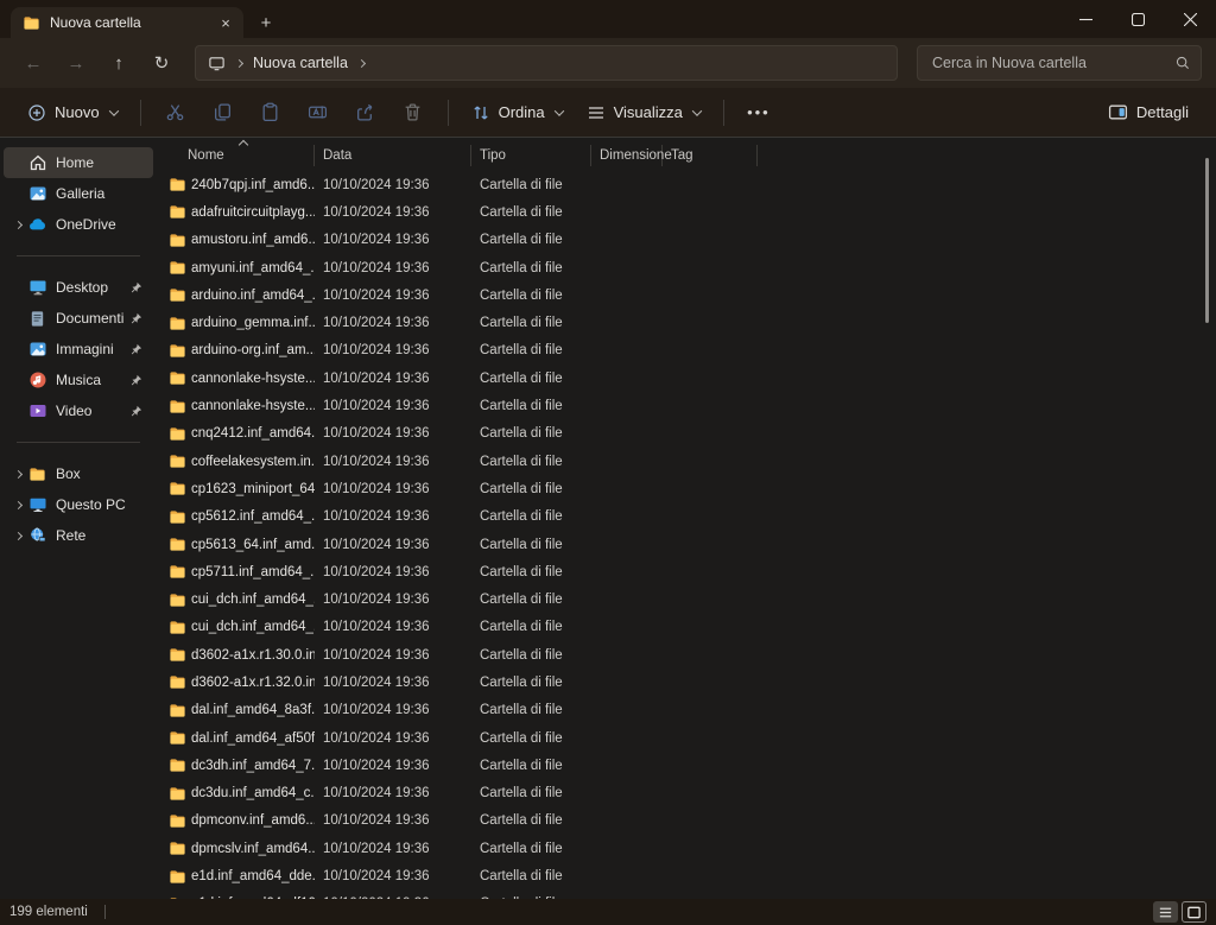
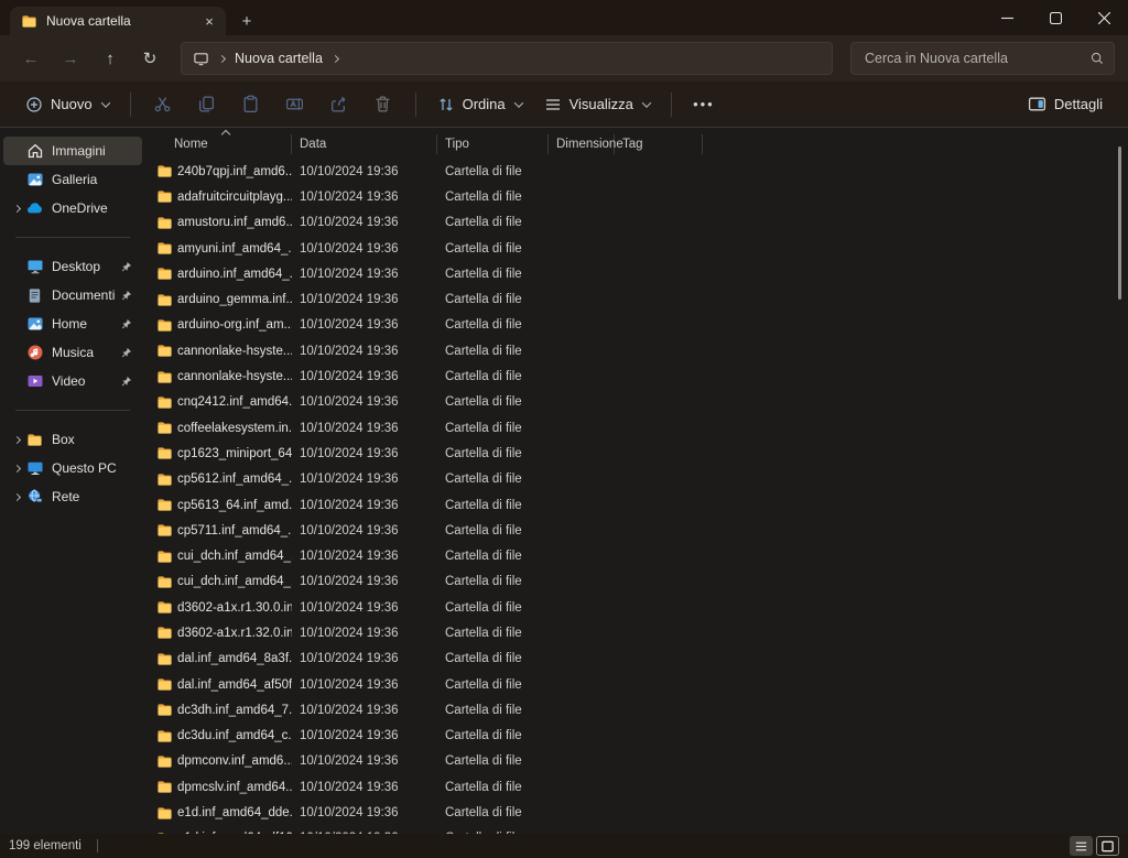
  Nuova cartella
  ×
  +
  ←
  →
  ↑
  ↻
  Nuova cartella
  Cerca in Nuova cartella
  Nuovo
  Ordina
  Visualizza
  •••
  Dettagli
- Home
+ Immagini
  Galleria
  OneDrive
  Desktop
  Documenti
- Immagini
+ Home
  Musica
  Video
  Box
  Questo PC
  Rete
  Nome
  Data
  Tipo
  Dimensione
  Tag
  240b7qpj.inf_amd6..
  10/10/2024 19:36
  Cartella di file
  adafruitcircuitplayg...
  10/10/2024 19:36
  Cartella di file
  amustoru.inf_amd6..
  10/10/2024 19:36
  Cartella di file
  amyuni.inf_amd64_.
  10/10/2024 19:36
  Cartella di file
  arduino.inf_amd64_.
  10/10/2024 19:36
  Cartella di file
  arduino_gemma.inf..
  10/10/2024 19:36
  Cartella di file
  arduino-org.inf_am..
  10/10/2024 19:36
  Cartella di file
  cannonlake-hsyste...
  10/10/2024 19:36
  Cartella di file
  cannonlake-hsyste...
  10/10/2024 19:36
  Cartella di file
  cnq2412.inf_amd64.
  10/10/2024 19:36
  Cartella di file
  coffeelakesystem.in.
  10/10/2024 19:36
  Cartella di file
  cp1623_miniport_64
  10/10/2024 19:36
  Cartella di file
  cp5612.inf_amd64_.
  10/10/2024 19:36
  Cartella di file
  cp5613_64.inf_amd.
  10/10/2024 19:36
  Cartella di file
  cp5711.inf_amd64_.
  10/10/2024 19:36
  Cartella di file
  cui_dch.inf_amd64_
  10/10/2024 19:36
  Cartella di file
  cui_dch.inf_amd64_
  10/10/2024 19:36
  Cartella di file
  d3602-a1x.r1.30.0.in
  10/10/2024 19:36
  Cartella di file
  d3602-a1x.r1.32.0.in
  10/10/2024 19:36
  Cartella di file
  dal.inf_amd64_8a3f.
  10/10/2024 19:36
  Cartella di file
  dal.inf_amd64_af50f
  10/10/2024 19:36
  Cartella di file
  dc3dh.inf_amd64_7.
  10/10/2024 19:36
  Cartella di file
  dc3du.inf_amd64_c.
  10/10/2024 19:36
  Cartella di file
  dpmconv.inf_amd6..
  10/10/2024 19:36
  Cartella di file
  dpmcslv.inf_amd64..
  10/10/2024 19:36
  Cartella di file
  e1d.inf_amd64_dde.
  10/10/2024 19:36
  Cartella di file
  199 elementi
